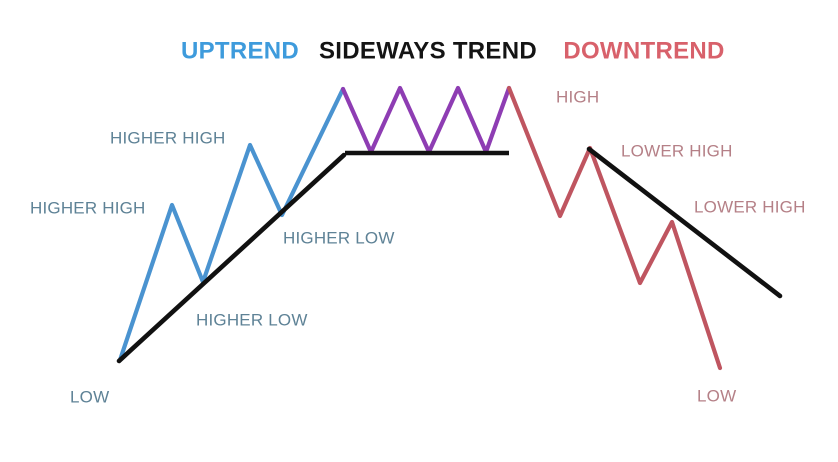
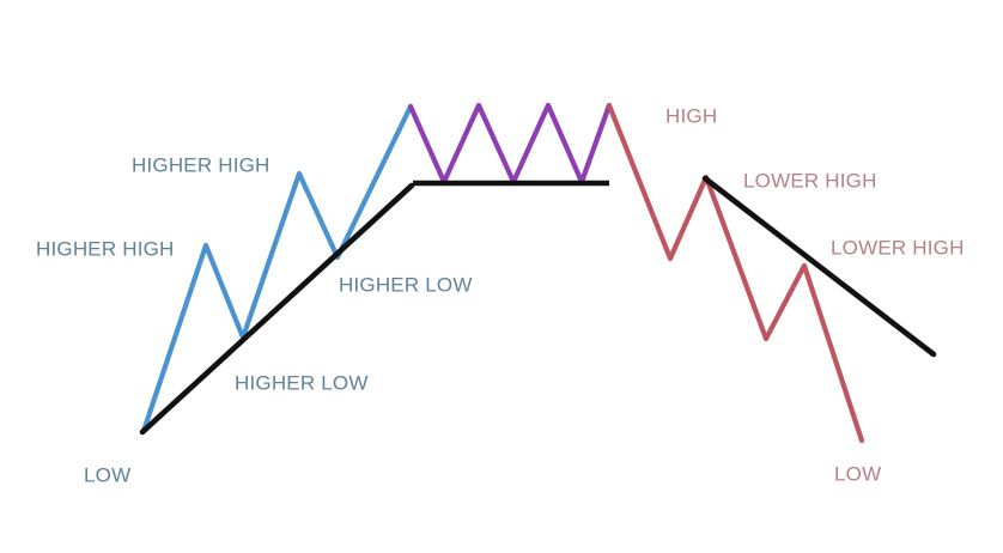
- UPTREND
- SIDEWAYS TREND
- DOWNTREND
  LOW
  HIGHER HIGH
  HIGHER LOW
  HIGHER HIGH
  HIGHER LOW
  HIGH
  LOWER HIGH
  LOWER HIGH
  LOW
